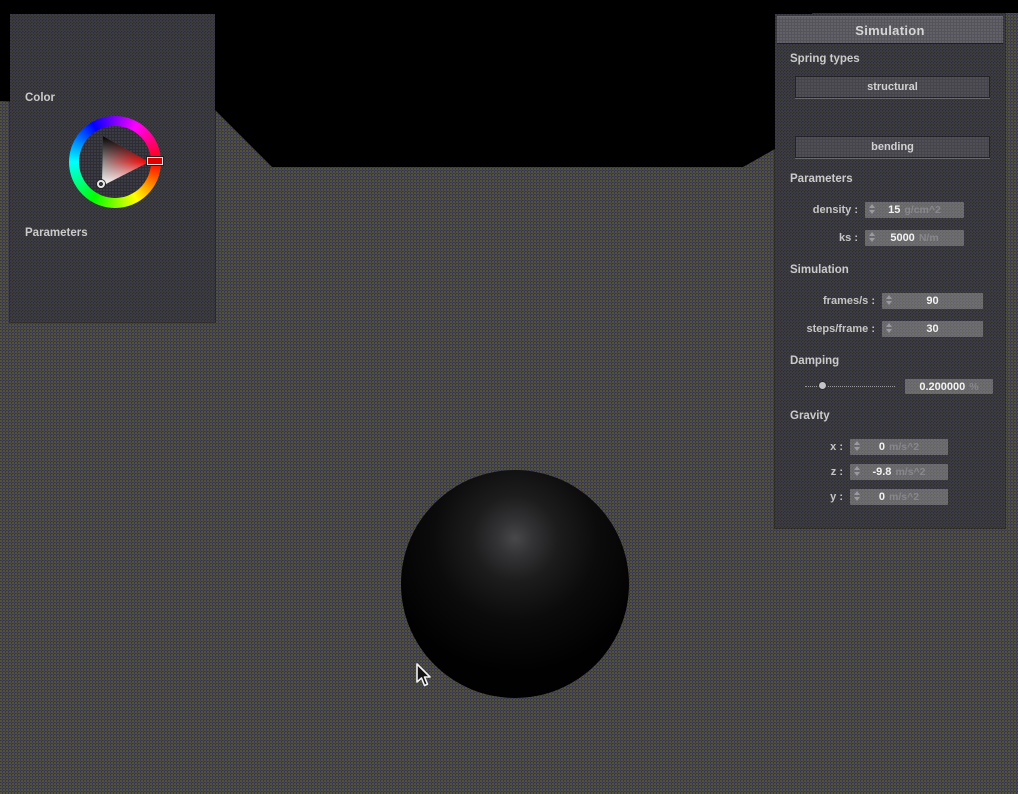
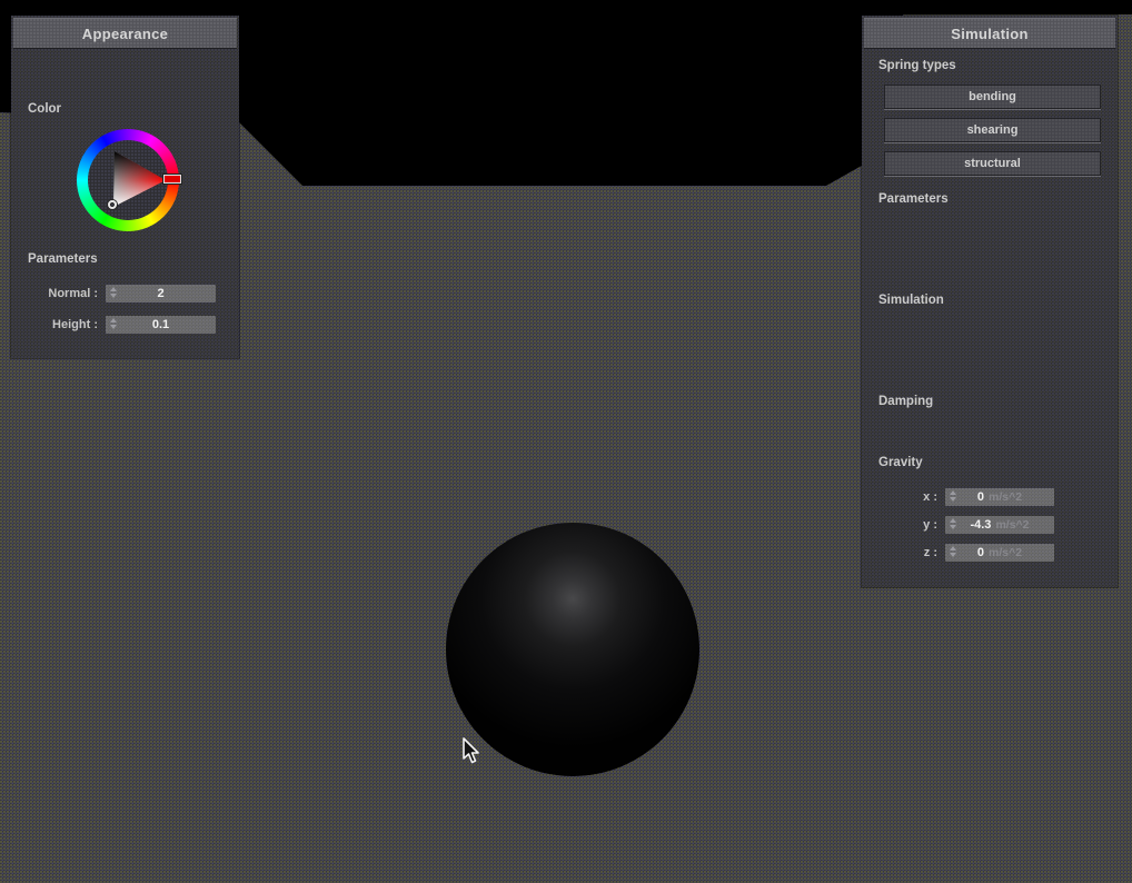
+ Appearance
  Color
  Parameters
+ Normal :
+ 2
+ Height :
+ 0.1
  Simulation
  Spring types
- structural
+ bending
+ shearing
- bending
+ structural
  Parameters
- density :
- 15
- g/cm^2
- ks :
- 5000
- N/m
  Simulation
- frames/s :
- 90
- steps/frame :
- 30
  Damping
- 0.200000
- %
  Gravity
  x :
  0
  m/s^2
- z :
+ y :
- -9.8
+ -4.3
  m/s^2
- y :
+ z :
  0
  m/s^2
